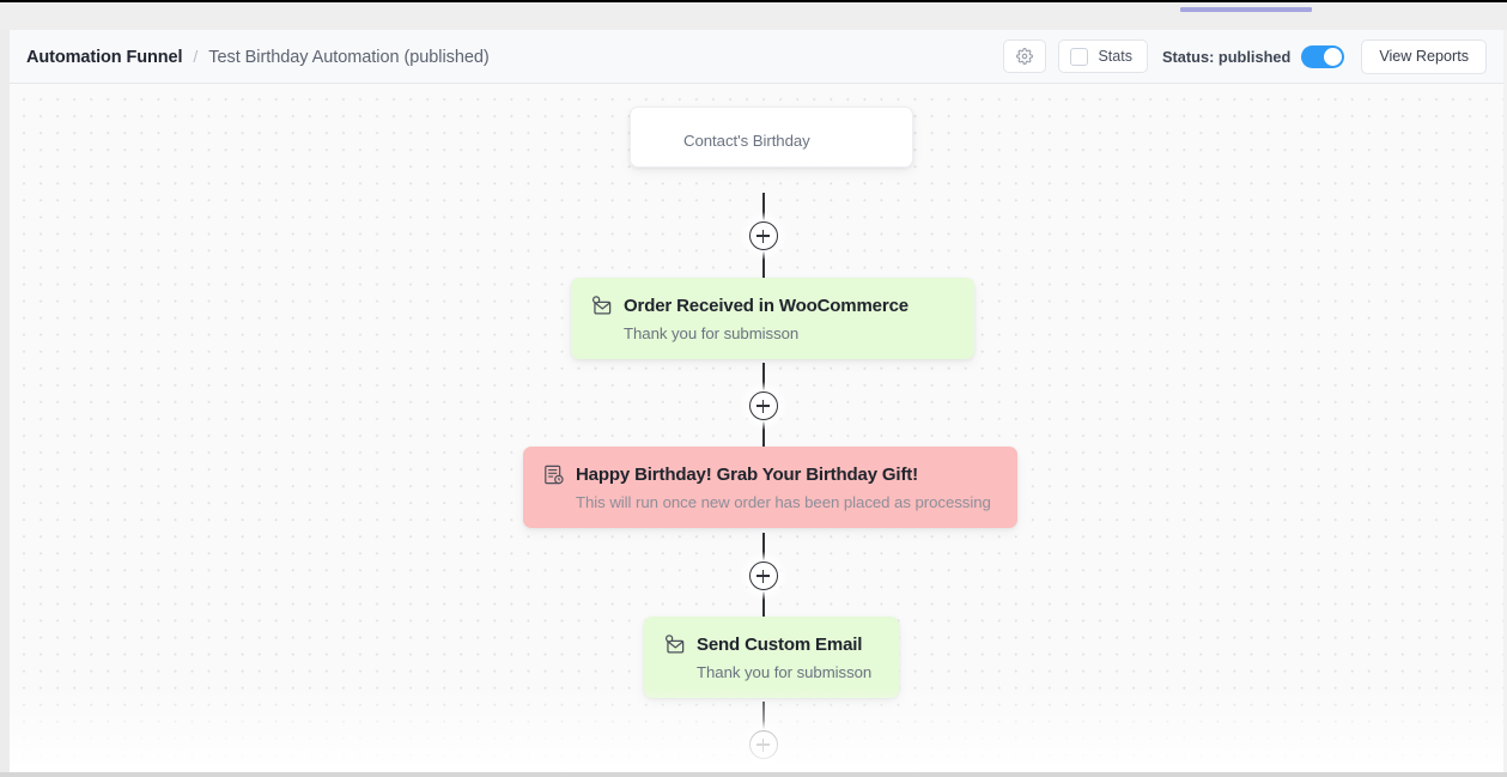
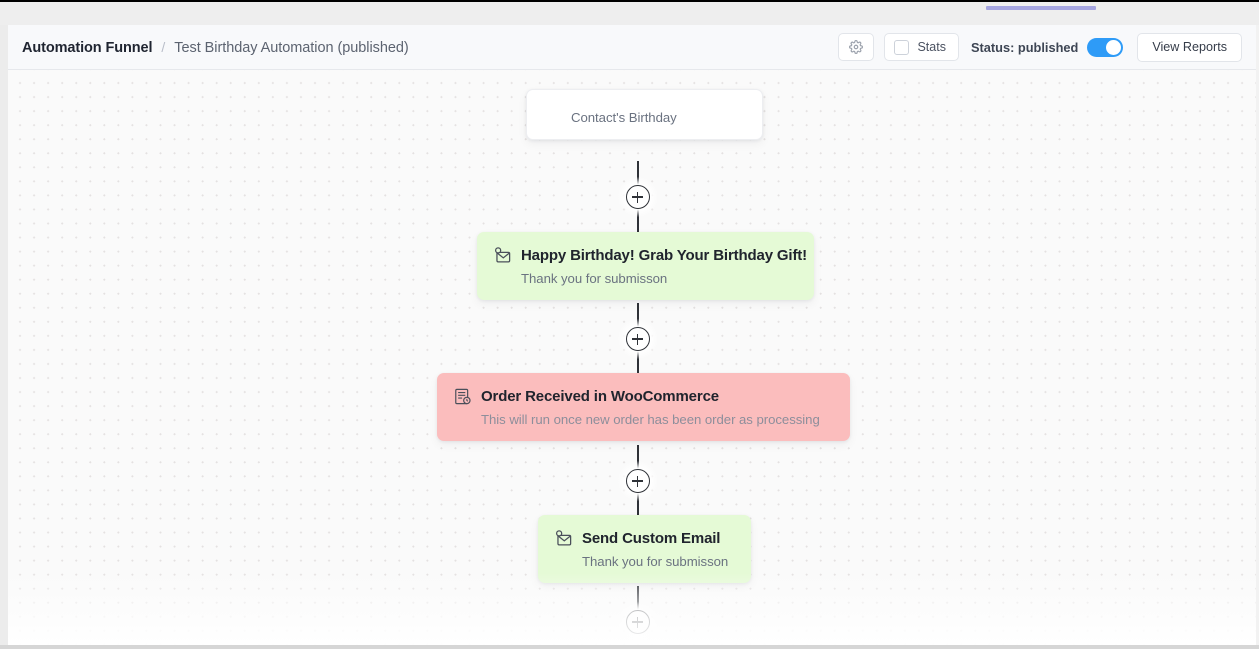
  Automation Funnel
  /
  Test Birthday Automation (published)
  Stats
  Status: published
  View Reports
  Contact's Birthday
- Order Received in WooCommerce
+ Happy Birthday! Grab Your Birthday Gift!
  Thank you for submisson
- Happy Birthday! Grab Your Birthday Gift!
+ Order Received in WooCommerce
- This will run once new order has been placed as processing
+ This will run once new order has been order as processing
  Send Custom Email
  Thank you for submisson
